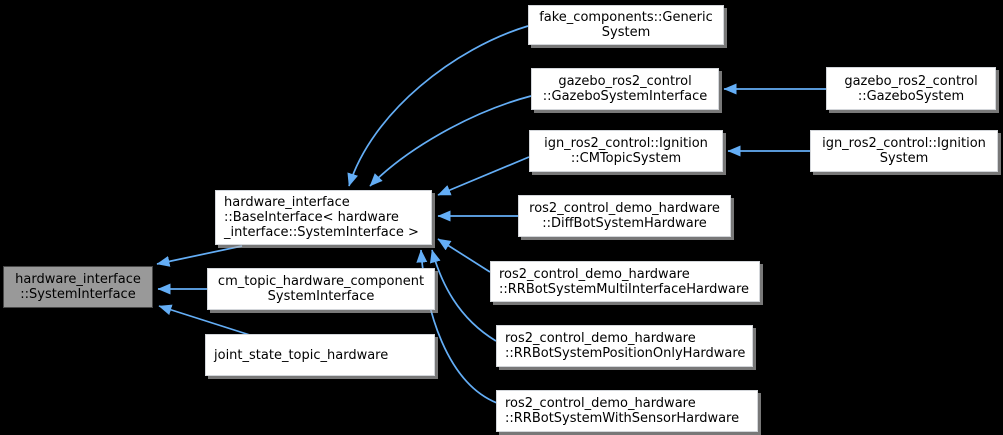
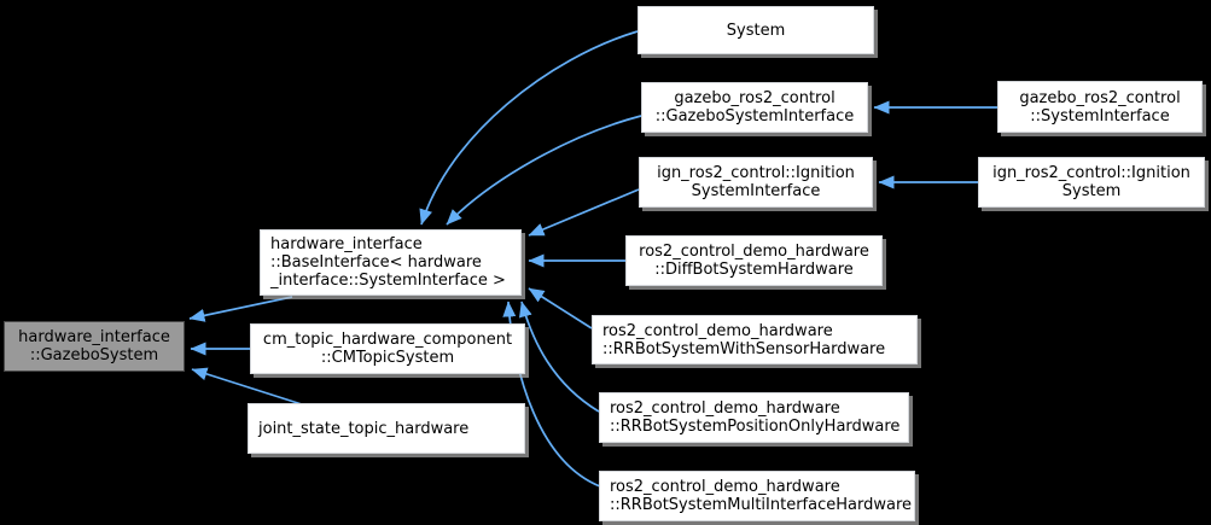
  hardware_interface
- ::SystemInterface
+ ::GazeboSystem
  hardware_interface
  ::BaseInterface< hardware
  _interface::SystemInterface >
- fake_components::Generic
  System
  gazebo_ros2_control
  ::GazeboSystemInterface
  gazebo_ros2_control
- ::GazeboSystem
+ ::SystemInterface
  ign_ros2_control::Ignition
- ::CMTopicSystem
+ SystemInterface
  ign_ros2_control::Ignition
  System
  ros2_control_demo_hardware
  ::DiffBotSystemHardware
  ros2_control_demo_hardware
- ::RRBotSystemMultiInterfaceHardware
+ ::RRBotSystemWithSensorHardware
  ros2_control_demo_hardware
  ::RRBotSystemPositionOnlyHardware
  ros2_control_demo_hardware
- ::RRBotSystemWithSensorHardware
+ ::RRBotSystemMultiInterfaceHardware
  cm_topic_hardware_component
- SystemInterface
+ ::CMTopicSystem
  joint_state_topic_hardware
